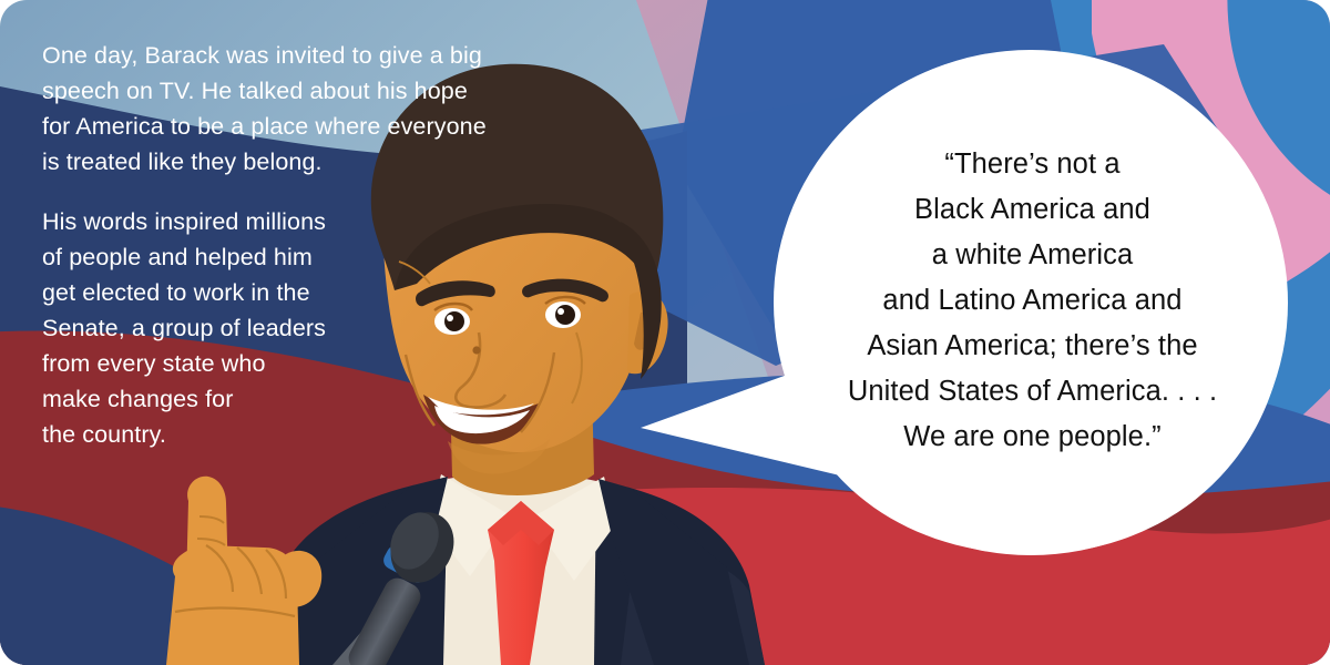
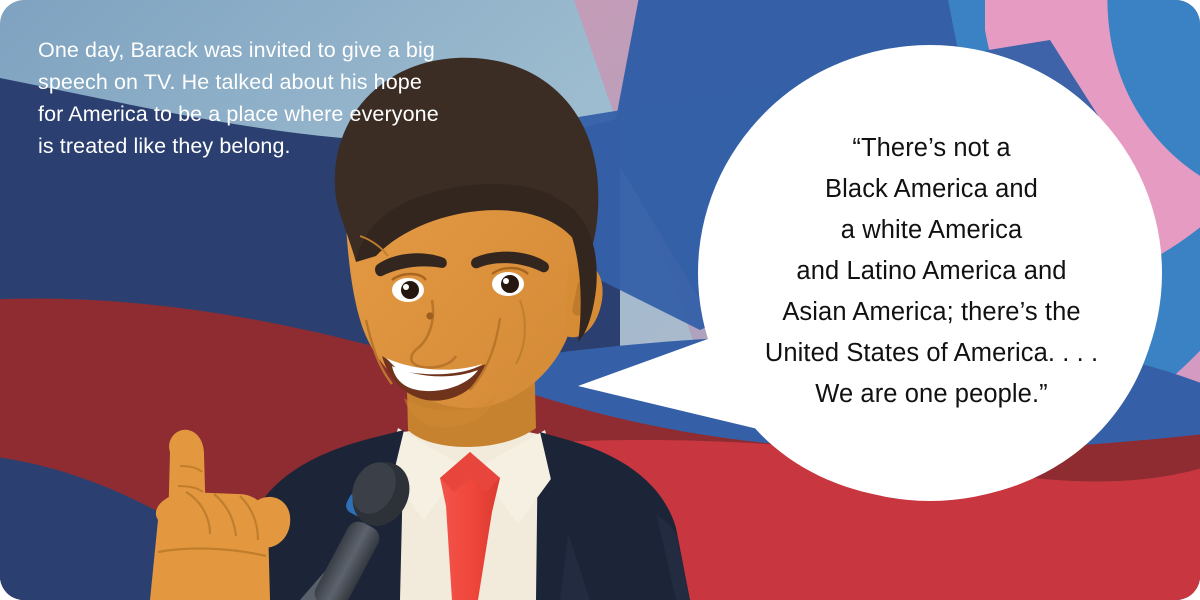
  One day, Barack was invited to give a big
  speech on TV. He talked about his hope
  for America to be a place where everyone
  is treated like they belong.
- His words inspired millions
- of people and helped him
- get elected to work in the
- Senate, a group of leaders
- from every state who
- make changes for
- the country.
  “There’s not a
  Black America and
  a white America
  and Latino America and
  Asian America; there’s the
  United States of America. . . .
  We are one people.”
